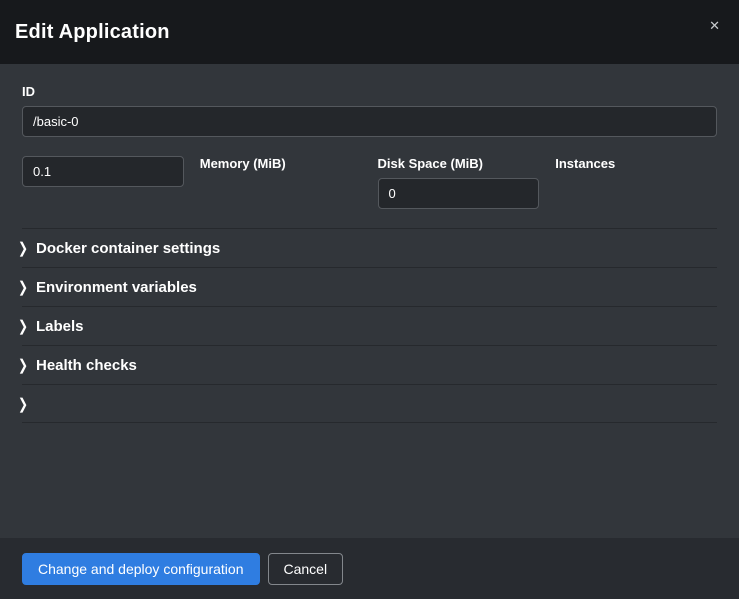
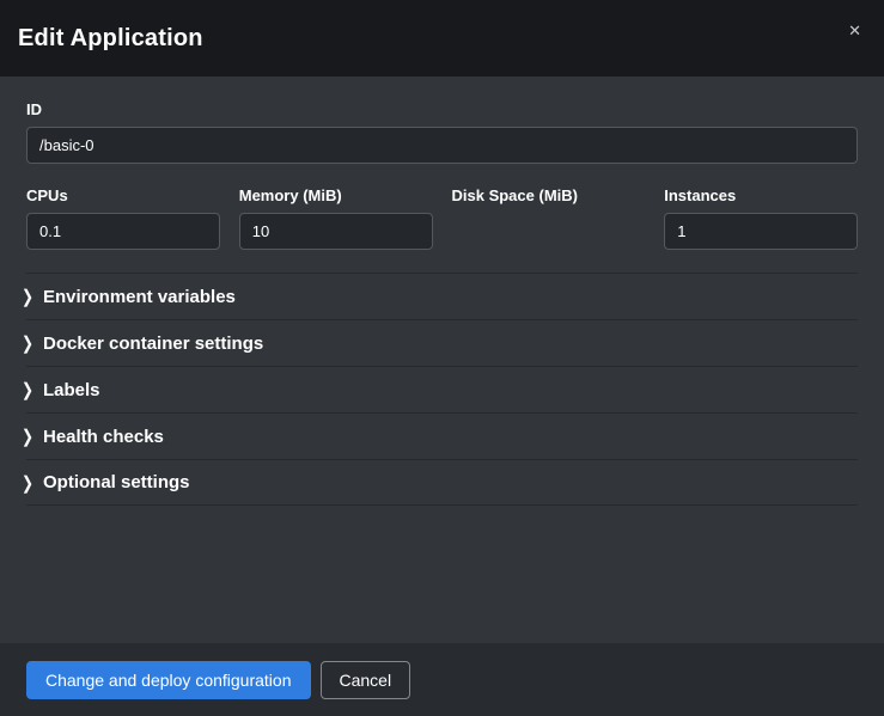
  Edit Application
  ✕
  ID
  /basic-0
+ CPUs
  0.1
  Memory (MiB)
+ 10
  Disk Space (MiB)
- 0
  Instances
+ 1
  ❯
- Docker container settings
+ Environment variables
  ❯
- Environment variables
+ Docker container settings
  ❯
  Labels
  ❯
  Health checks
  ❯
+ Optional settings
  Change and deploy configuration
  Cancel
